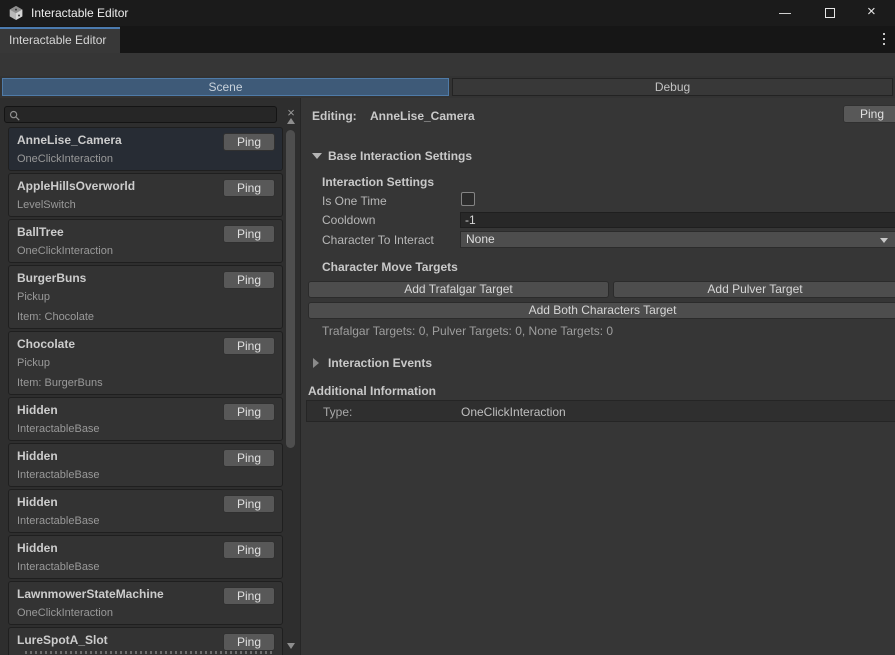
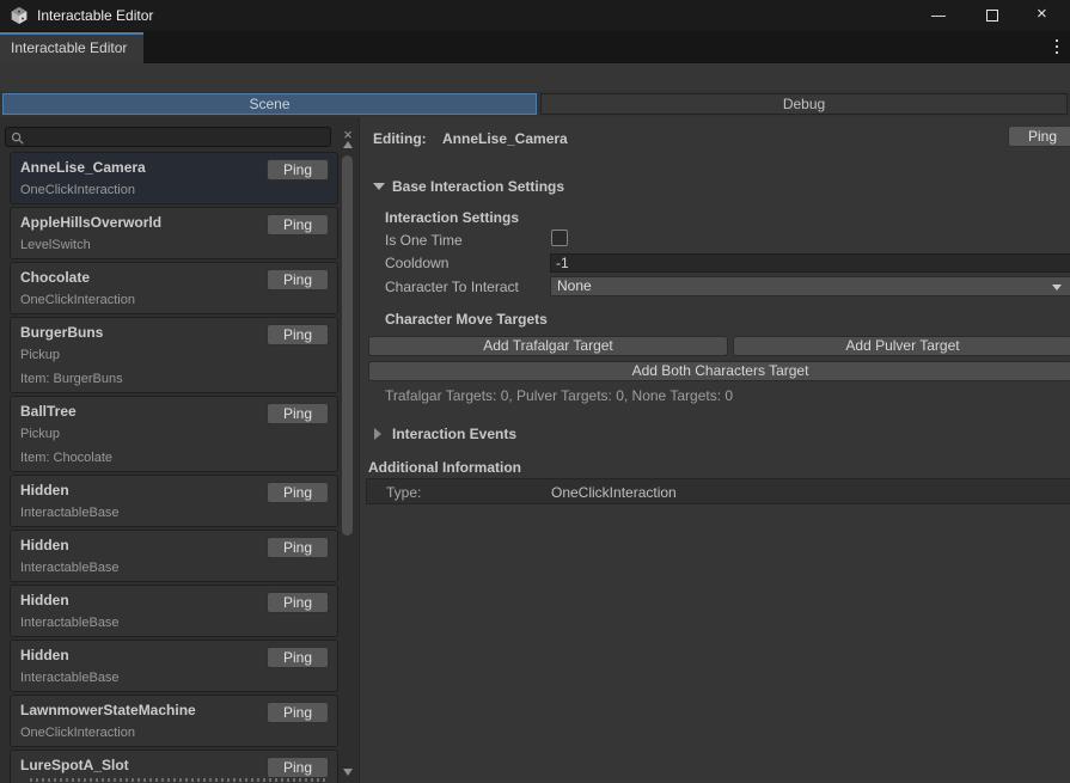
  Interactable Editor
  ×
  Interactable Editor
  Scene
  Debug
  ×
  AnneLise_Camera
  OneClickInteraction
  Ping
  AppleHillsOverworld
  LevelSwitch
  Ping
- BallTree
+ Chocolate
  OneClickInteraction
  Ping
  BurgerBuns
  Pickup
- Item: Chocolate
+ Item: BurgerBuns
  Ping
- Chocolate
+ BallTree
  Pickup
- Item: BurgerBuns
+ Item: Chocolate
  Ping
  Hidden
  InteractableBase
  Ping
  Hidden
  InteractableBase
  Ping
  Hidden
  InteractableBase
  Ping
  Hidden
  InteractableBase
  Ping
  LawnmowerStateMachine
  OneClickInteraction
  Ping
  LureSpotA_Slot
  Ping
  Editing:
  AnneLise_Camera
  Ping
  Base Interaction Settings
  Interaction Settings
  Is One Time
  Cooldown
  -1
  Character To Interact
  None
  Character Move Targets
  Add Trafalgar Target
  Add Pulver Target
  Add Both Characters Target
  Trafalgar Targets: 0, Pulver Targets: 0, None Targets: 0
  Interaction Events
  Additional Information
  Type:
  OneClickInteraction
